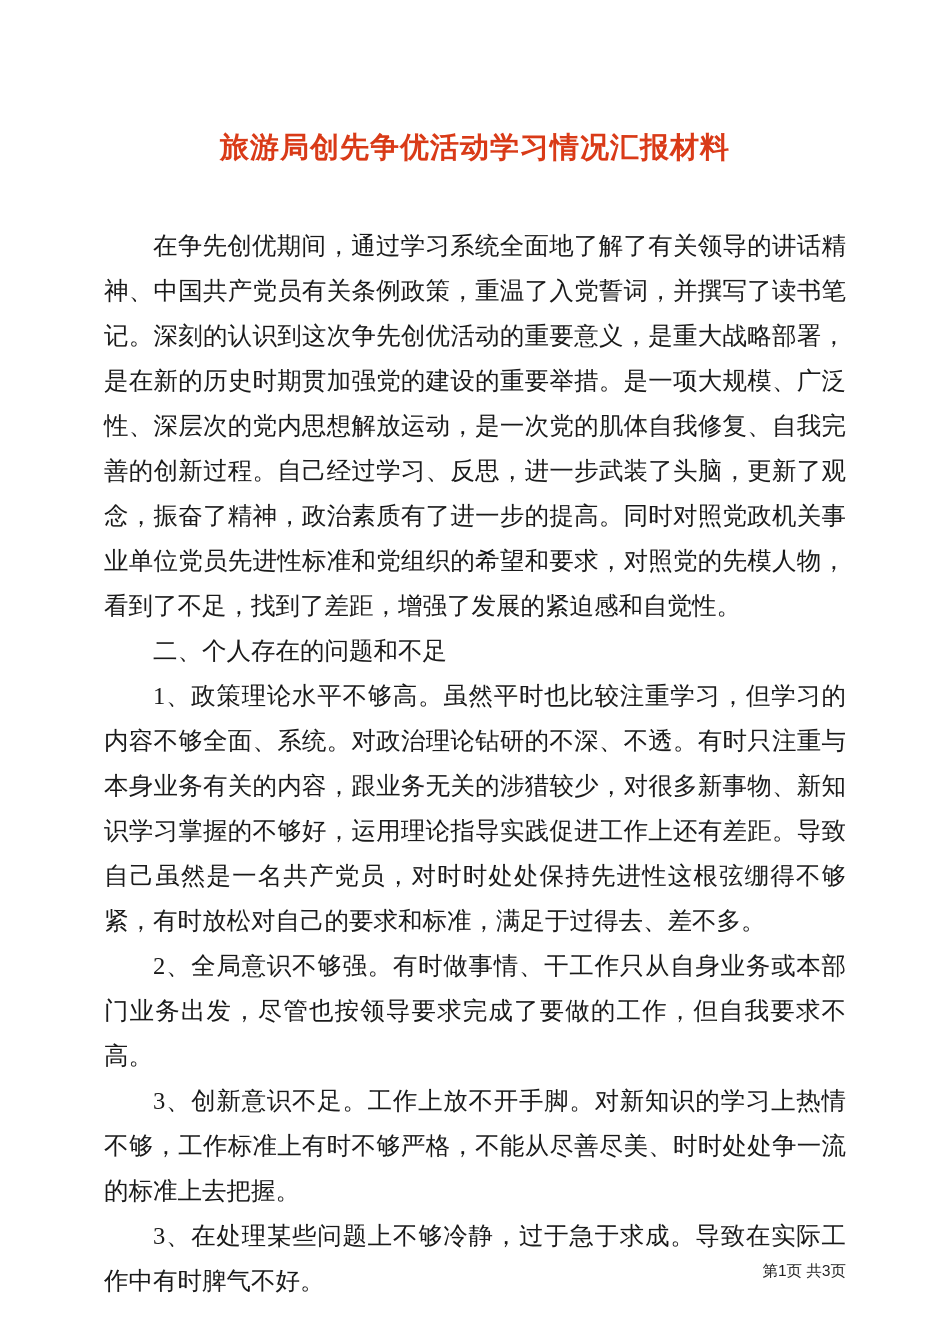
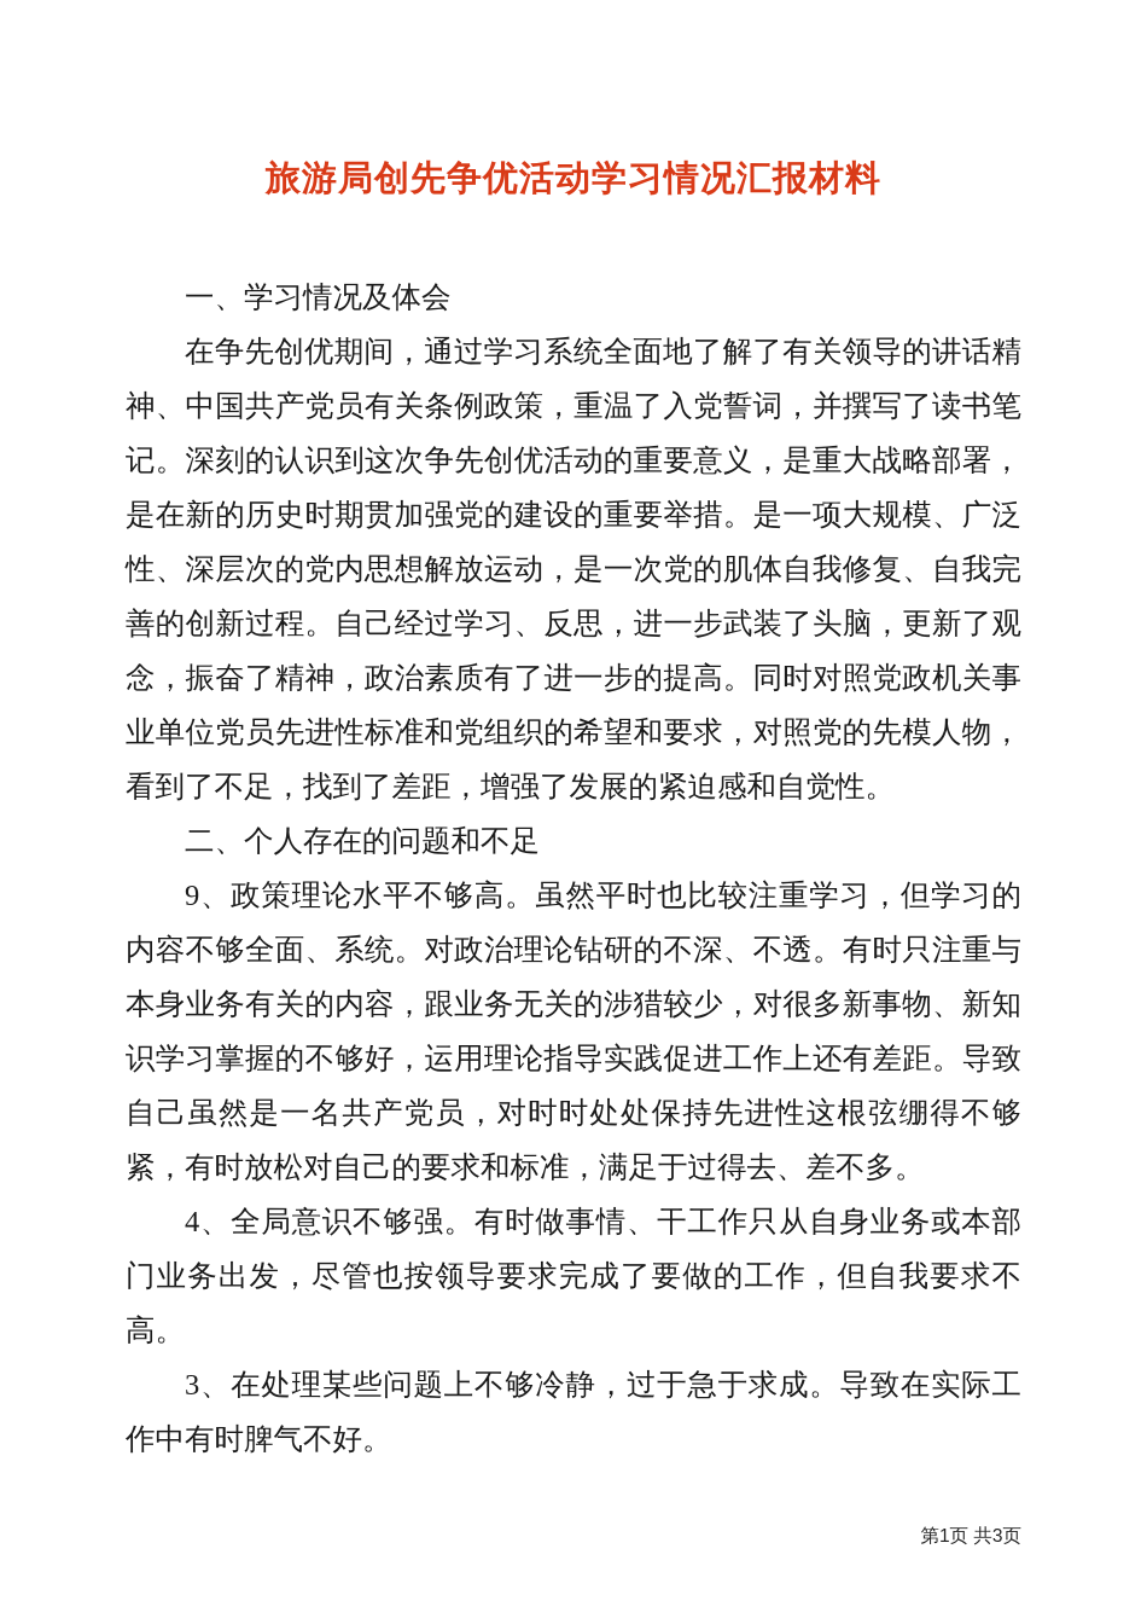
  旅游局创先争优活动学习情况汇报材料
+ 一、学习情况及体会
  在争先创优期间，通过学习系统全面地了解了有关领导的讲话精神、中国共产党员有关条例政策，重温了入党誓词，并撰写了读书笔记。深刻的认识到这次争先创优活动的重要意义，是重大战略部署，是在新的历史时期贯加强党的建设的重要举措。是一项大规模、广泛性、深层次的党内思想解放运动，是一次党的肌体自我修复、自我完善的创新过程。自己经过学习、反思，进一步武装了头脑，更新了观念，振奋了精神，政治素质有了进一步的提高。同时对照党政机关事业单位党员先进性标准和党组织的希望和要求，对照党的先模人物，看到了不足，找到了差距，增强了发展的紧迫感和自觉性。
  二、个人存在的问题和不足
- 1、政策理论水平不够高。虽然平时也比较注重学习，但学习的内容不够全面、系统。对政治理论钻研的不深、不透。有时只注重与本身业务有关的内容，跟业务无关的涉猎较少，对很多新事物、新知识学习掌握的不够好，运用理论指导实践促进工作上还有差距。导致自己虽然是一名共产党员，对时时处处保持先进性这根弦绷得不够紧，有时放松对自己的要求和标准，满足于过得去、差不多。
+ 9、政策理论水平不够高。虽然平时也比较注重学习，但学习的内容不够全面、系统。对政治理论钻研的不深、不透。有时只注重与本身业务有关的内容，跟业务无关的涉猎较少，对很多新事物、新知识学习掌握的不够好，运用理论指导实践促进工作上还有差距。导致自己虽然是一名共产党员，对时时处处保持先进性这根弦绷得不够紧，有时放松对自己的要求和标准，满足于过得去、差不多。
- 2、全局意识不够强。有时做事情、干工作只从自身业务或本部门业务出发，尽管也按领导要求完成了要做的工作，但自我要求不高。
+ 4、全局意识不够强。有时做事情、干工作只从自身业务或本部门业务出发，尽管也按领导要求完成了要做的工作，但自我要求不高。
- 3、创新意识不足。工作上放不开手脚。对新知识的学习上热情不够，工作标准上有时不够严格，不能从尽善尽美、时时处处争一流的标准上去把握。
  3、在处理某些问题上不够冷静，过于急于求成。导致在实际工作中有时脾气不好。
  第1页 共3页
